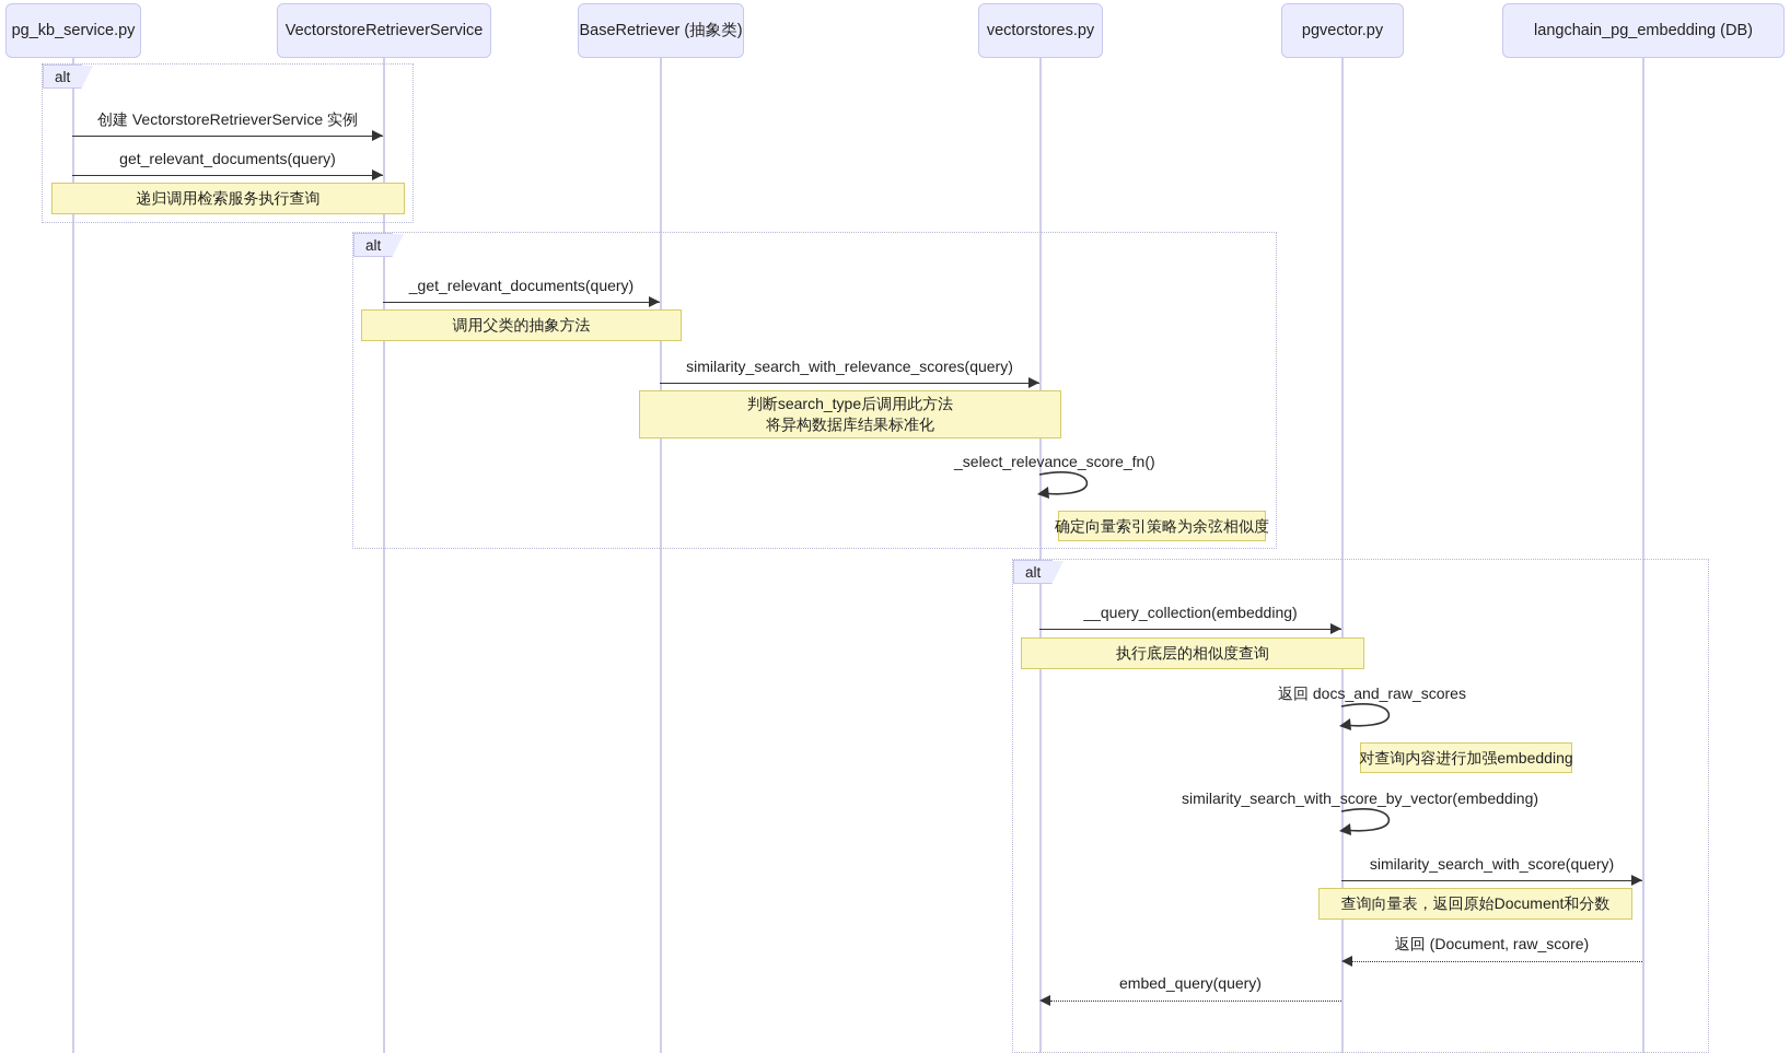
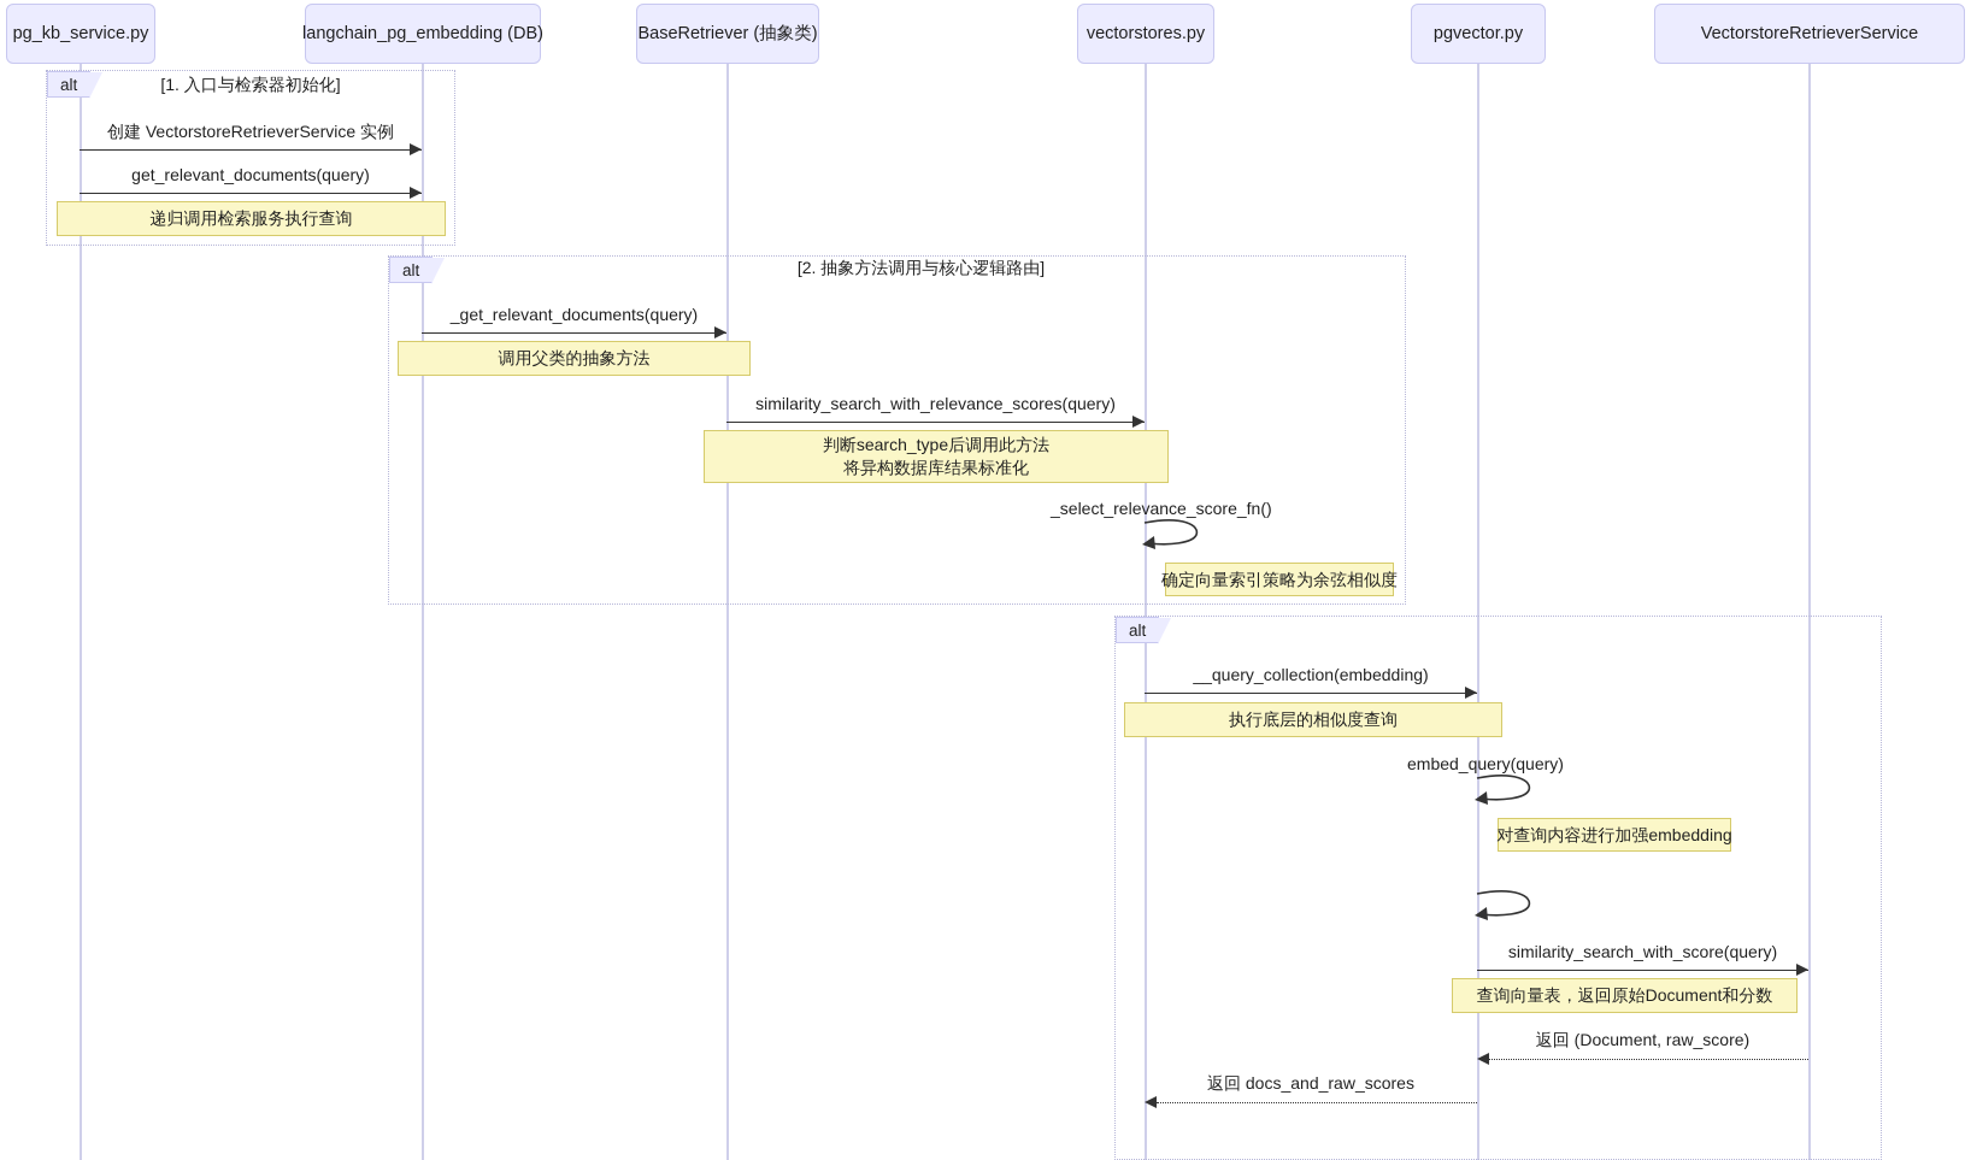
  pg_kb_service.py
- VectorstoreRetrieverService
+ langchain_pg_embedding (DB)
  BaseRetriever (抽象类)
  vectorstores.py
  pgvector.py
- langchain_pg_embedding (DB)
+ VectorstoreRetrieverService
  alt
+ [1. 入口与检索器初始化]
  创建 VectorstoreRetrieverService 实例
  get_relevant_documents(query)
  递归调用检索服务执行查询
  alt
+ [2. 抽象方法调用与核心逻辑路由]
  _get_relevant_documents(query)
  调用父类的抽象方法
  similarity_search_with_relevance_scores(query)
  判断search_type后调用此方法
  将异构数据库结果标准化
  _select_relevance_score_fn()
  确定向量索引策略为余弦相似度
  alt
  __query_collection(embedding)
  执行底层的相似度查询
- 返回 docs_and_raw_scores
+ embed_query(query)
  对查询内容进行加强embedding
- similarity_search_with_score_by_vector(embedding)
  similarity_search_with_score(query)
  查询向量表，返回原始Document和分数
  返回 (Document, raw_score)
- embed_query(query)
+ 返回 docs_and_raw_scores
